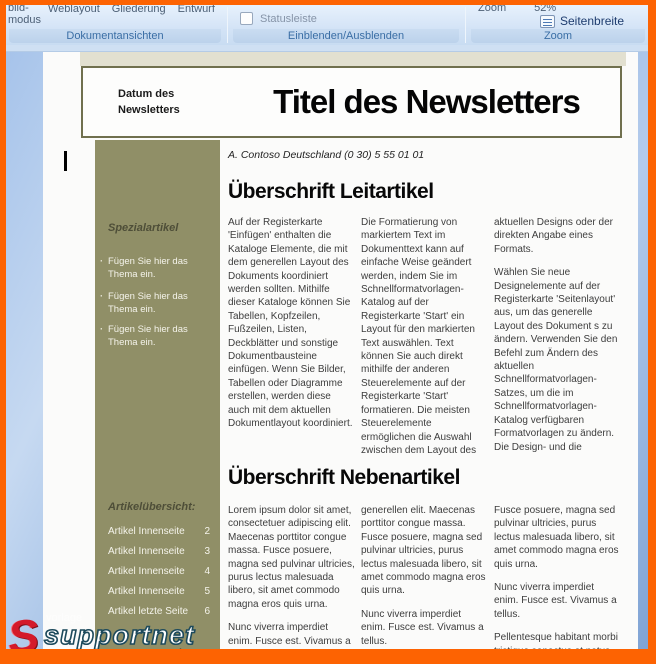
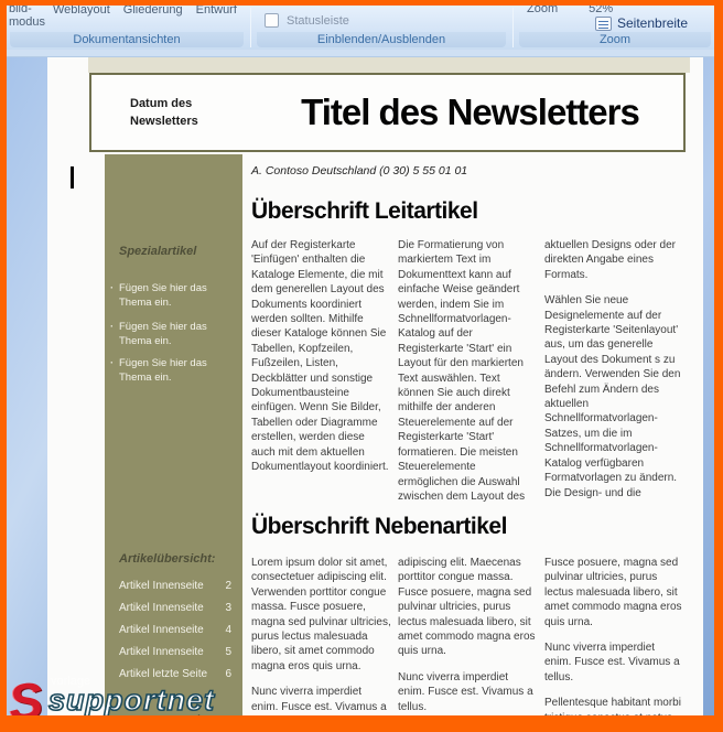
  bild-
  modus
  Weblayout
  Gliederung
  Entwurf
  Dokumentansichten
  Statusleiste
  Einblenden/Ausblenden
  Zoom
  52%
  Seitenbreite
  Zoom
  Datum des
  Newsletters
  Titel des Newsletters
  Spezialartikel
  Fügen Sie hier das Thema ein.
  Fügen Sie hier das Thema ein.
  Fügen Sie hier das Thema ein.
  Artikelübersicht:
  Artikel Innenseite
  2
  Artikel Innenseite
  3
  Artikel Innenseite
  4
  Artikel Innenseite
  5
  Artikel letzte Seite
  6
  A. Contoso Deutschland (0 30) 5 55 01 01
  Überschrift Leitartikel
  Auf der Registerkarte 'Einfügen' enthalten die Kataloge Elemente, die mit dem generellen Layout des Dokuments koordiniert werden sollten. Mithilfe dieser Kataloge können Sie Tabellen, Kopfzeilen, Fußzeilen, Listen, Deckblätter und sonstige Dokumentbausteine einfügen. Wenn Sie Bilder, Tabellen oder Diagramme erstellen, werden diese auch mit dem aktuellen Dokumentlayout koordiniert.
  Die Formatierung von markiertem Text im Dokumenttext kann auf einfache Weise geändert werden, indem Sie im Schnellformatvorlagen-Katalog auf der Registerkarte 'Start' ein Layout für den markierten Text auswählen. Text können Sie auch direkt mithilfe der anderen Steuerelemente auf der Registerkarte 'Start' formatieren. Die meisten Steuerelemente ermöglichen die Auswahl zwischen dem Layout des
  aktuellen Designs oder der direkten Angabe eines Formats.
  Wählen Sie neue Designelemente auf der Registerkarte 'Seitenlayout' aus, um das generelle Layout des Dokument s zu ändern. Verwenden Sie den Befehl zum Ändern des aktuellen Schnellformatvorlagen-Satzes, um die im Schnellformatvorlagen-Katalog verfügbaren Formatvorlagen zu ändern. Die Design- und die
  Überschrift Nebenartikel
- Lorem ipsum dolor sit amet, consectetuer adipiscing elit. Maecenas porttitor congue massa. Fusce posuere, magna sed pulvinar ultricies, purus lectus malesuada libero, sit amet commodo magna eros quis urna.
+ Lorem ipsum dolor sit amet, consectetuer adipiscing elit. Verwenden porttitor congue massa. Fusce posuere, magna sed pulvinar ultricies, purus lectus malesuada libero, sit amet commodo magna eros quis urna.
  Nunc viverra imperdiet enim. Fusce est. Vivamus a
- generellen elit. Maecenas porttitor congue massa. Fusce posuere, magna sed pulvinar ultricies, purus lectus malesuada libero, sit amet commodo magna eros quis urna.
+ adipiscing elit. Maecenas porttitor congue massa. Fusce posuere, magna sed pulvinar ultricies, purus lectus malesuada libero, sit amet commodo magna eros quis urna.
  Nunc viverra imperdiet enim. Fusce est. Vivamus a tellus.
  Fusce posuere, magna sed pulvinar ultricies, purus lectus malesuada libero, sit amet commodo magna eros quis urna.
  Nunc viverra imperdiet enim. Fusce est. Vivamus a tellus.
  supportnet
